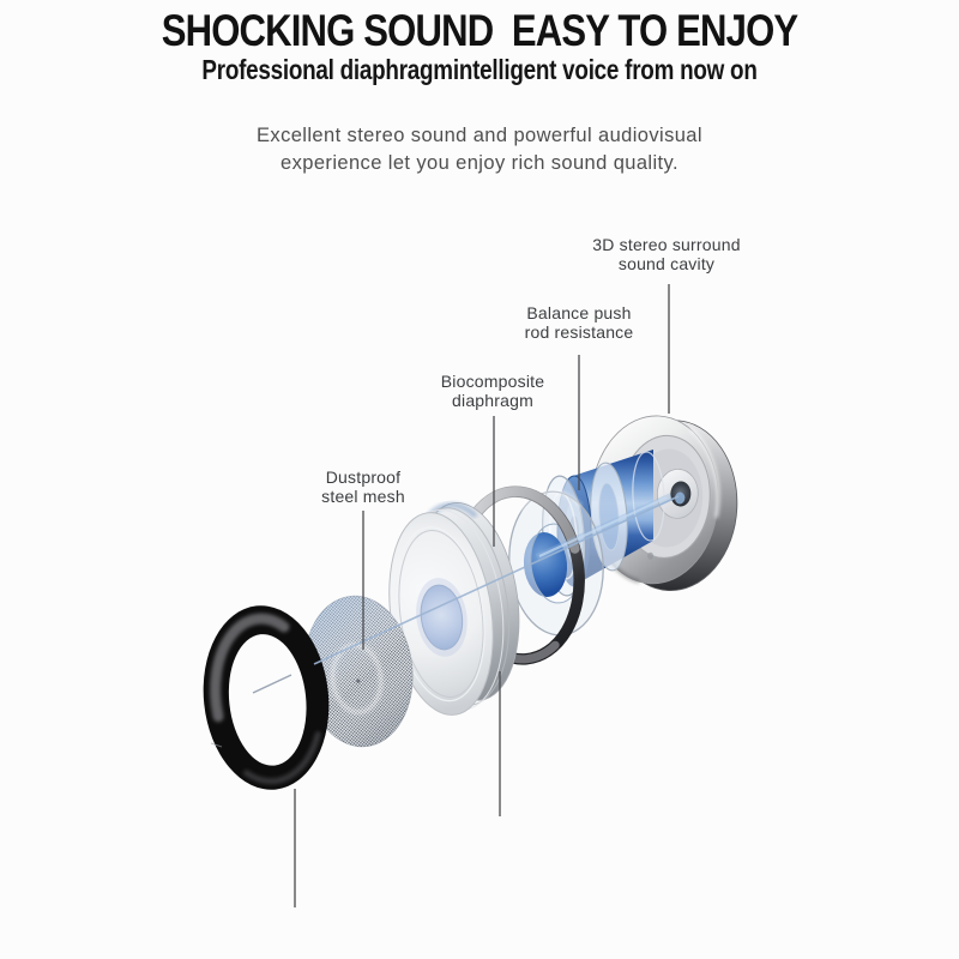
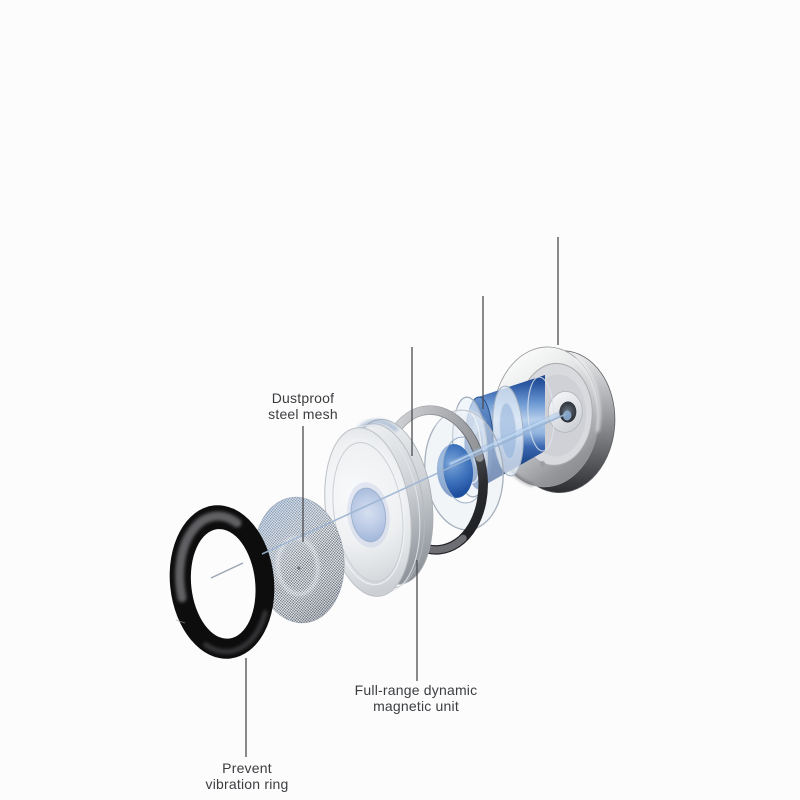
- SHOCKING SOUND EASY TO ENJOY
- Professional diaphragmintelligent voice from now on
- Excellent stereo sound and powerful audiovisual
- experience let you enjoy rich sound quality.
- 3D stereo surround
- sound cavity
- Balance push
- rod resistance
- Biocomposite
- diaphragm
  Dustproof
  steel mesh
+ Full-range dynamic
+ magnetic unit
+ Prevent
+ vibration ring
